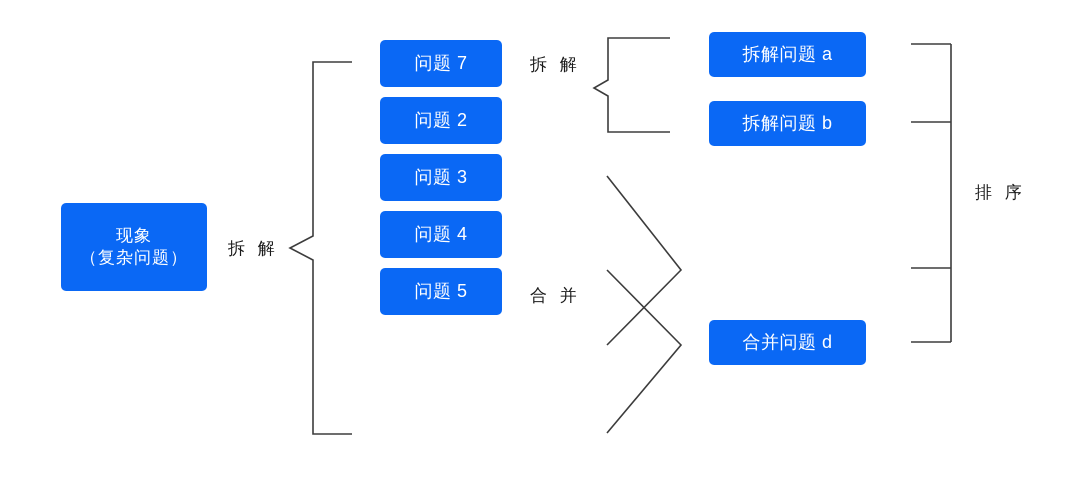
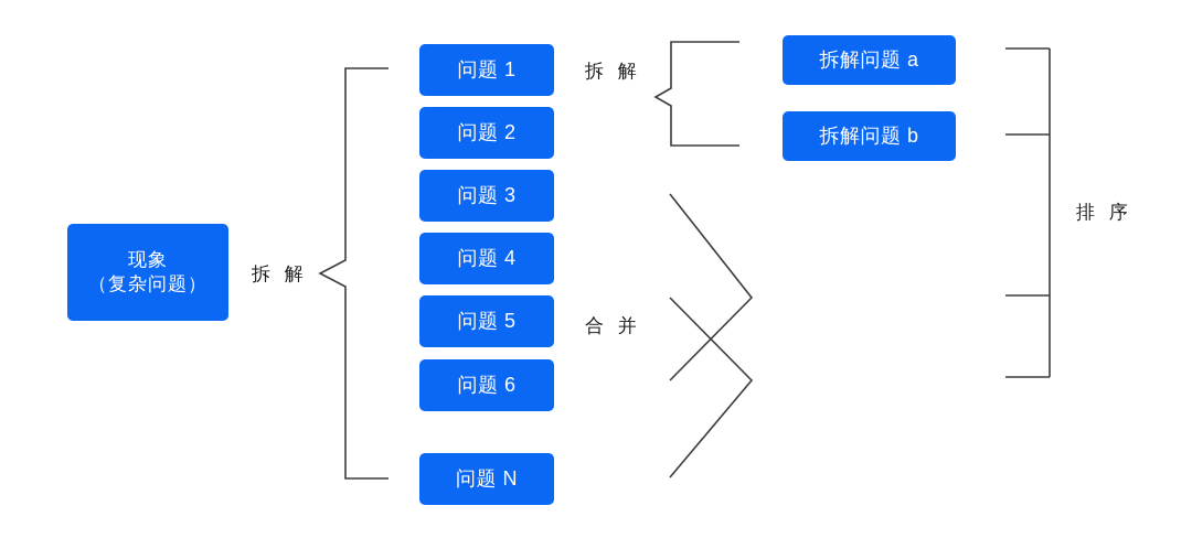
  现象
  （复杂问题）
  拆 解
  拆 解
  合 并
  排 序
- 问题 7
+ 问题 1
  问题 2
  问题 3
  问题 4
  问题 5
+ 问题 6
+ 问题 N
  拆解问题 a
  拆解问题 b
- 合并问题 d
